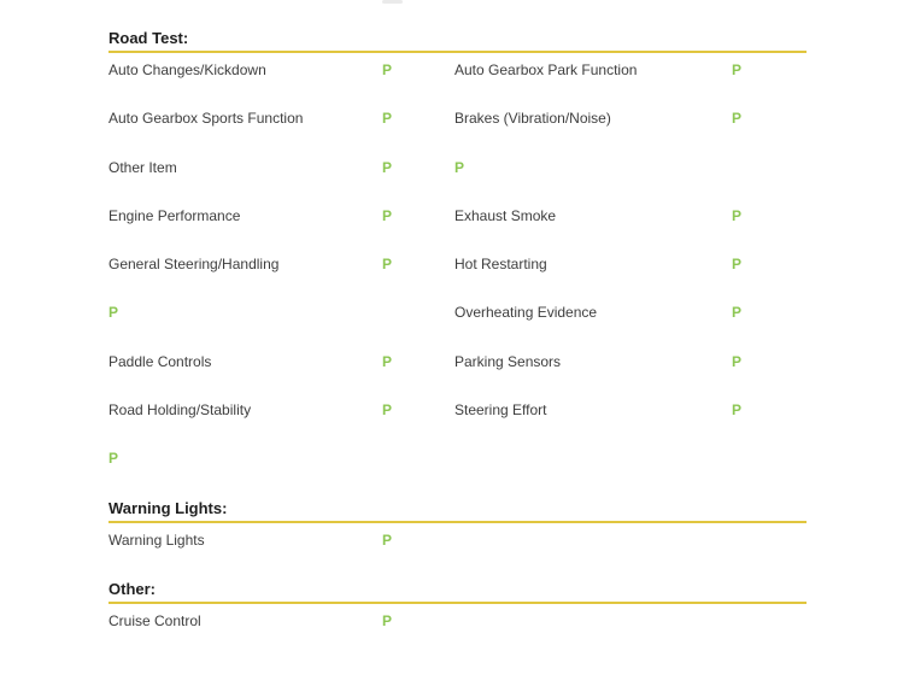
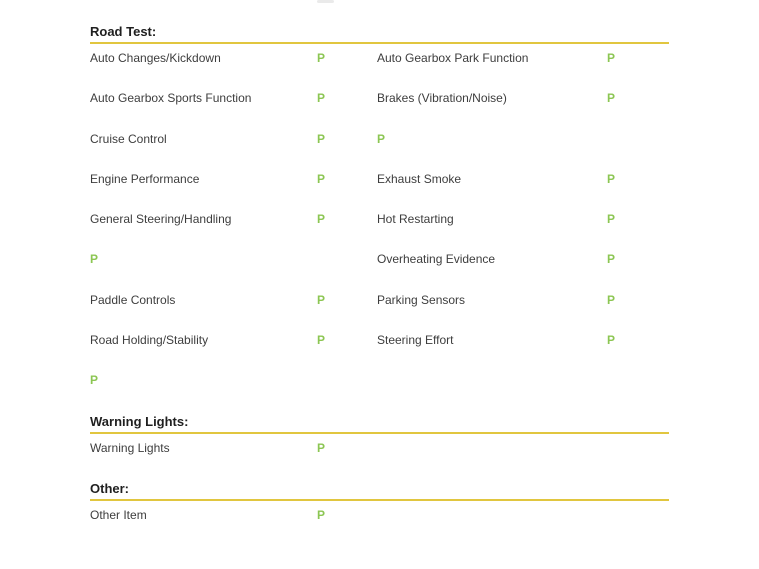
  Road Test:
  Auto Changes/Kickdown
  P
  Auto Gearbox Park Function
  P
  Auto Gearbox Sports Function
  P
  Brakes (Vibration/Noise)
  P
- Other Item
+ Cruise Control
  P
  P
  Engine Performance
  P
  Exhaust Smoke
  P
  General Steering/Handling
  P
  Hot Restarting
  P
  P
  Overheating Evidence
  P
  Paddle Controls
  P
  Parking Sensors
  P
  Road Holding/Stability
  P
  Steering Effort
  P
  P
  Warning Lights:
  Warning Lights
  P
  Other:
- Cruise Control
+ Other Item
  P
